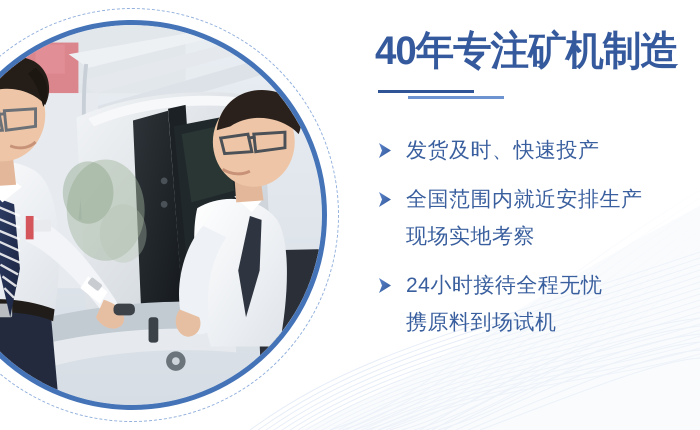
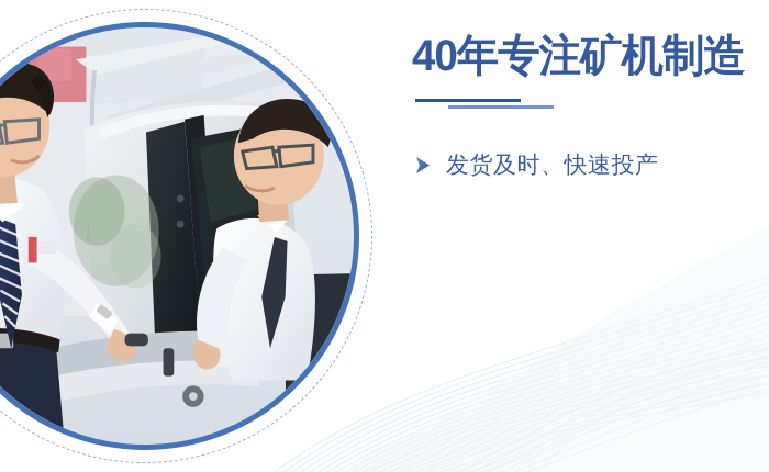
  40年专注矿机制造
  发货及时、快速投产
- 全国范围内就近安排生产
- 现场实地考察
- 24小时接待全程无忧
- 携原料到场试机
